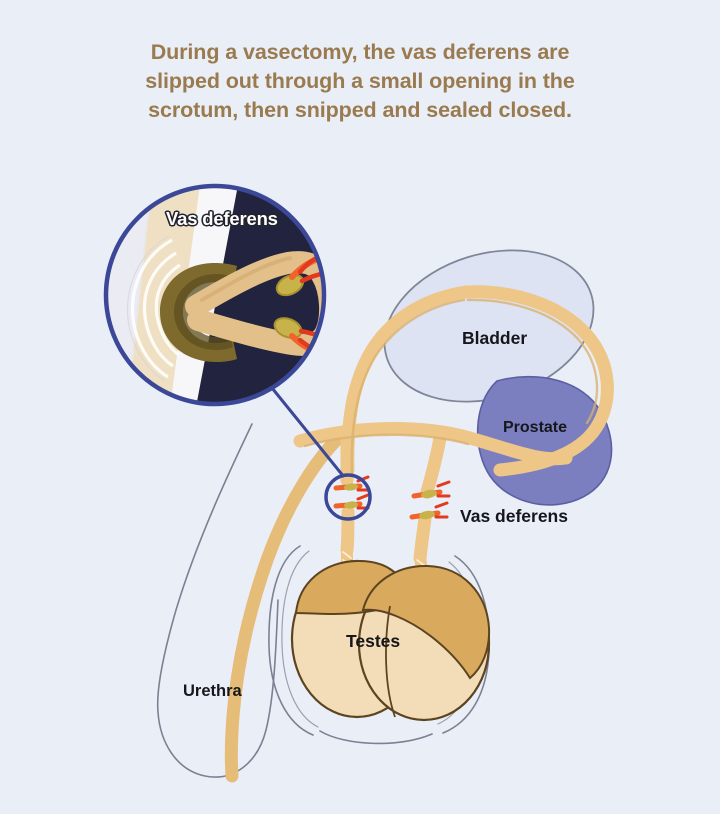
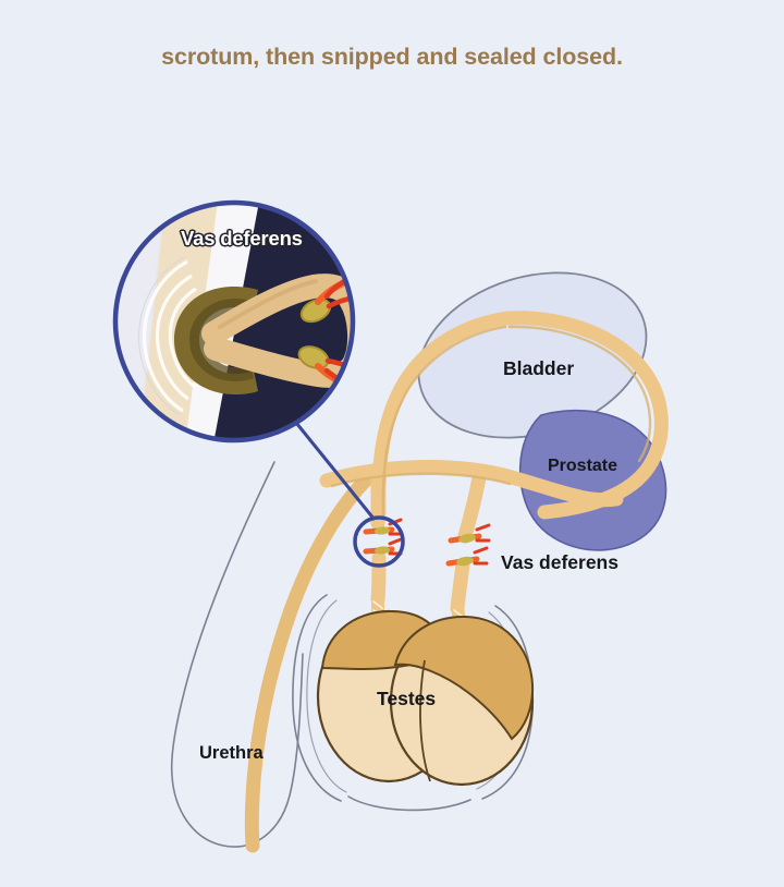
- During a vasectomy, the vas deferens are
- slipped out through a small opening in the
  scrotum, then snipped and sealed closed.
  Vas deferens
  Bladder
  Prostate
  Vas deferens
  Testes
  Urethra
